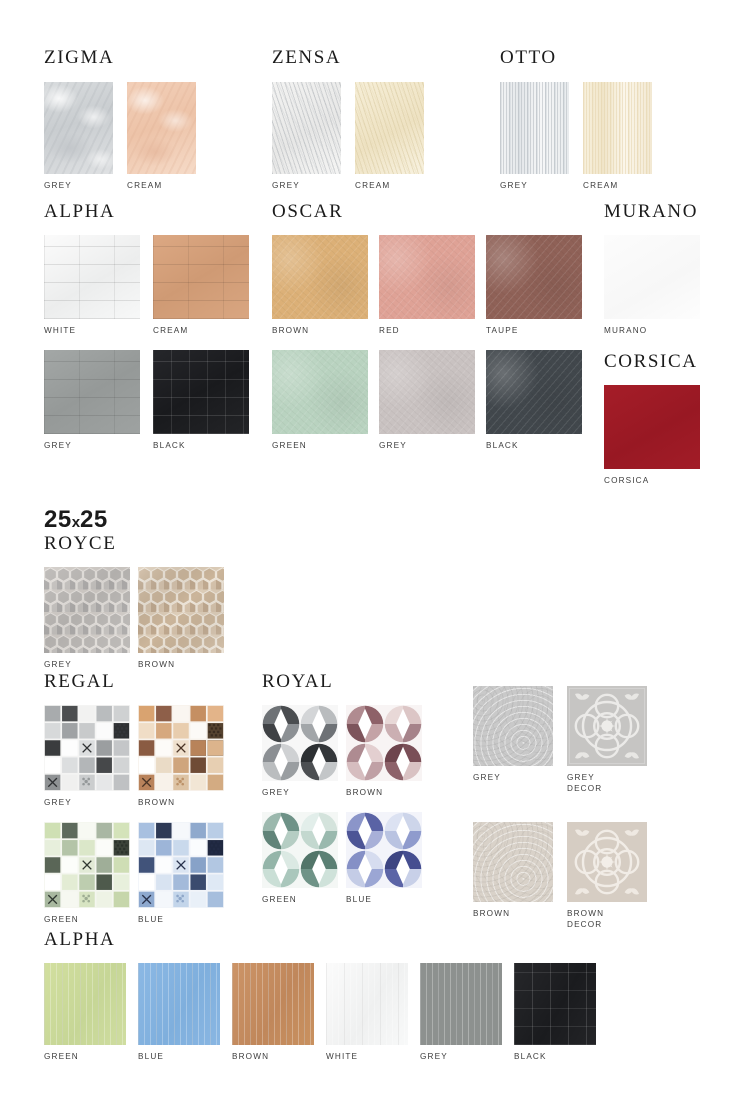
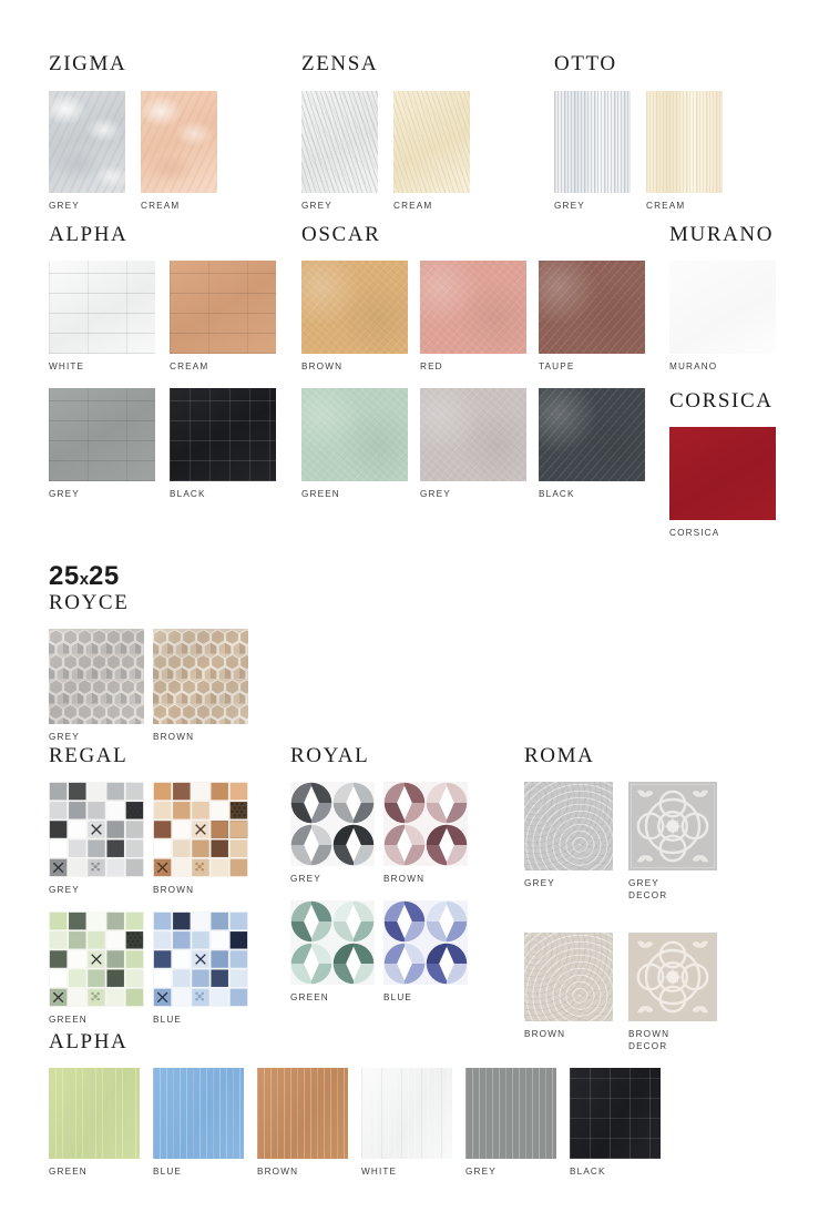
  ZIGMA
  GREY
  CREAM
  ZENSA
  GREY
  CREAM
  OTTO
  GREY
  CREAM
  ALPHA
  WHITE
  CREAM
  GREY
  BLACK
  OSCAR
  BROWN
  RED
  TAUPE
  GREEN
  GREY
  BLACK
  MURANO
  MURANO
  CORSICA
  CORSICA
  25x25
  ROYCE
  GREY
  BROWN
  REGAL
  GREY
  BROWN
  GREEN
  BLUE
  ROYAL
  GREY
  BROWN
  GREEN
  BLUE
+ ROMA
  GREY
  GREY
  DECOR
  BROWN
  BROWN
  DECOR
  ALPHA
  GREEN
  BLUE
  BROWN
  WHITE
  GREY
  BLACK
